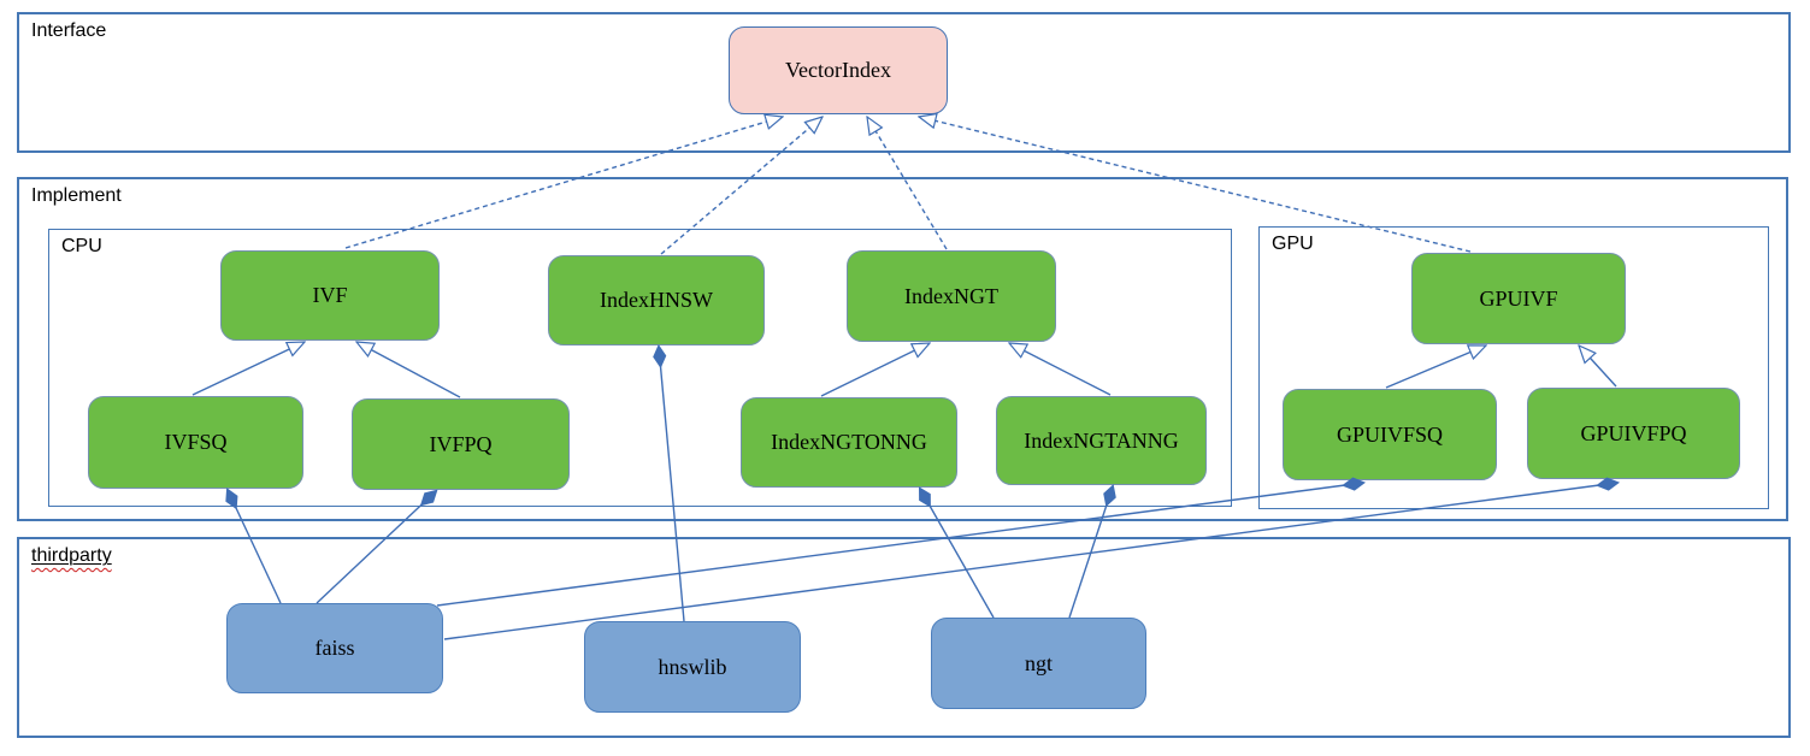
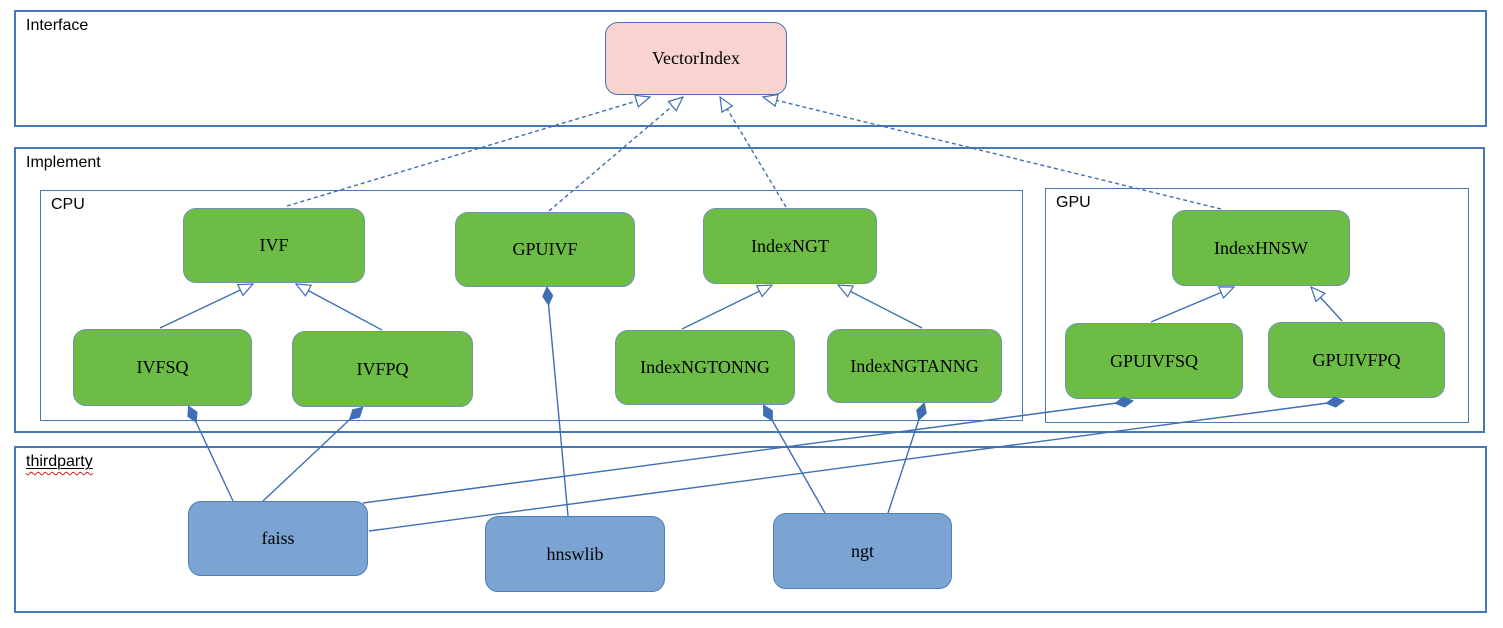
  Interface
  Implement
  CPU
  GPU
  thirdparty
  VectorIndex
  IVF
- IndexHNSW
+ GPUIVF
  IndexNGT
- GPUIVF
+ IndexHNSW
  IVFSQ
  IVFPQ
  IndexNGTONNG
  IndexNGTANNG
  GPUIVFSQ
  GPUIVFPQ
  faiss
  hnswlib
  ngt
